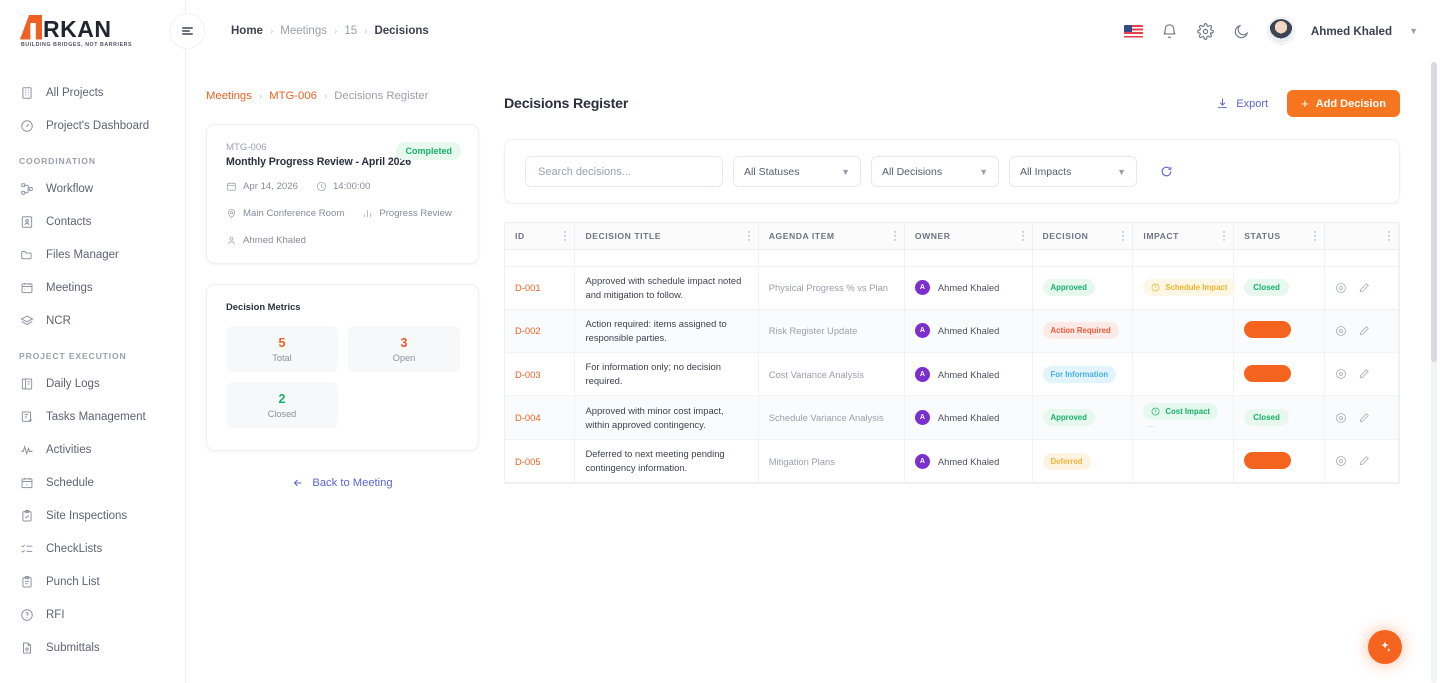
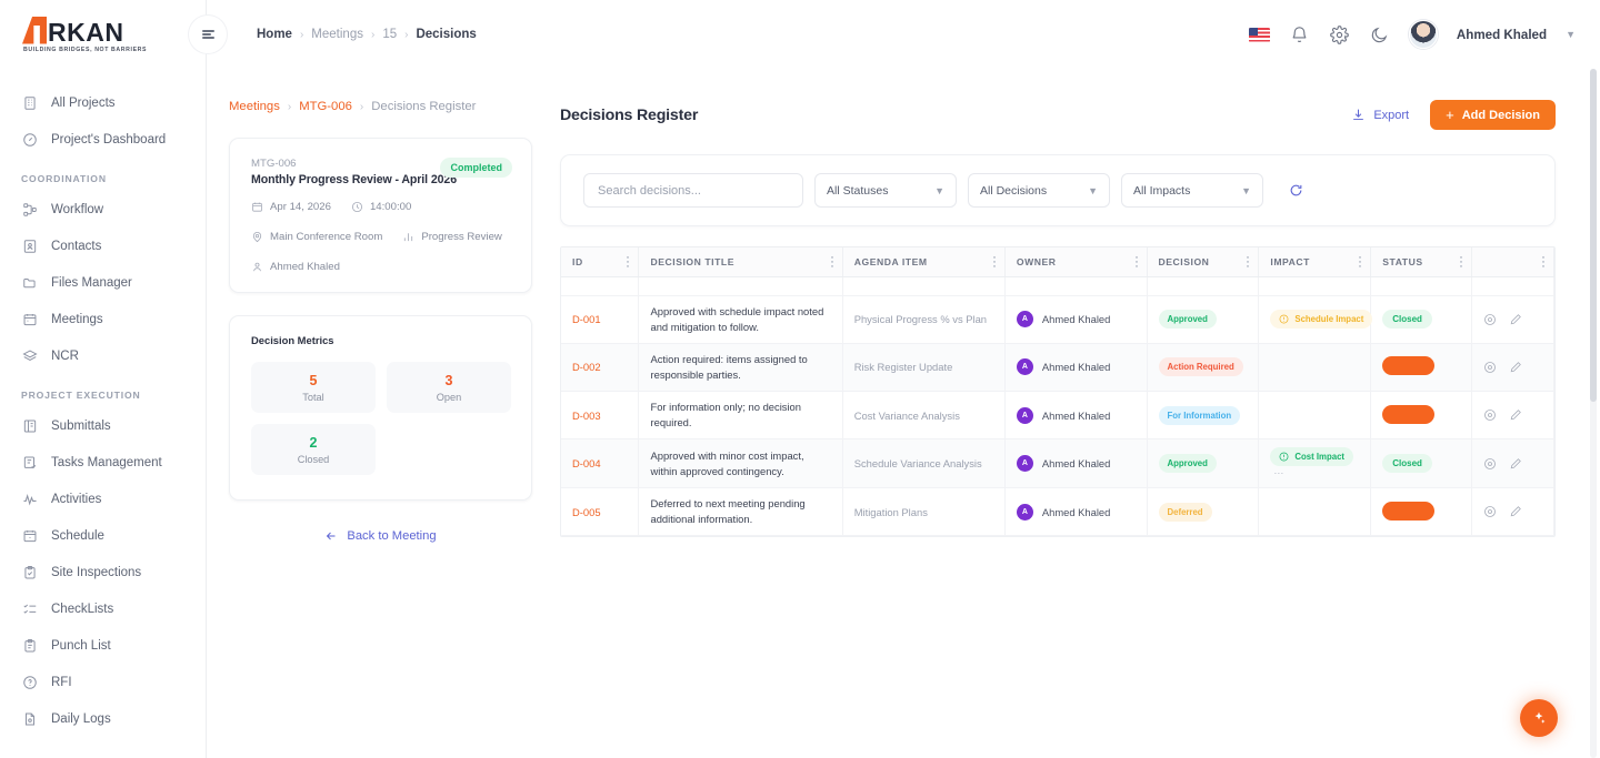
  RKAN
  All Projects
  Project's Dashboard
  COORDINATION
  Workflow
  Contacts
  Files Manager
  Meetings
  NCR
  PROJECT EXECUTION
- Daily Logs
+ Submittals
  Tasks Management
  Activities
  Schedule
  Site Inspections
  CheckLists
  Punch List
  RFI
- Submittals
+ Daily Logs
  Home
  ›
  Meetings
  ›
  15
  ›
  Decisions
  Ahmed Khaled
  ▼
  Meetings
  ›
  MTG-006
  ›
  Decisions Register
  Completed
  MTG-006
  Monthly Progress Review - April 2026
  Apr 14, 2026
  14:00:00
  Main Conference Room
  Progress Review
  Ahmed Khaled
  Decision Metrics
  5
  Total
  3
  Open
  2
  Closed
  Back to Meeting
  Decisions Register
  Export
  +
  Add Decision
  Search decisions...
  All Statuses
  ▼
  All Decisions
  ▼
  All Impacts
  ▼
  ID	DECISION TITLE	AGENDA ITEM	OWNER	DECISION	IMPACT	STATUS
  D-001	Approved with schedule impact noted and mitigation to follow.	Physical Progress % vs Plan	Ahmed Khaled	Approved	Schedule Impact	Closed
  D-002	Action required: items assigned to responsible parties.	Risk Register Update	Ahmed Khaled	Action Required
  D-003	For information only; no decision required.	Cost Variance Analysis	Ahmed Khaled	For Information
  D-004	Approved with minor cost impact, within approved contingency.	Schedule Variance Analysis	Ahmed Khaled	Approved	Cost Impact ⋯	Closed
- D-005	Deferred to next meeting pending contingency information.	Mitigation Plans	Ahmed Khaled	Deferred
+ D-005	Deferred to next meeting pending additional information.	Mitigation Plans	Ahmed Khaled	Deferred
